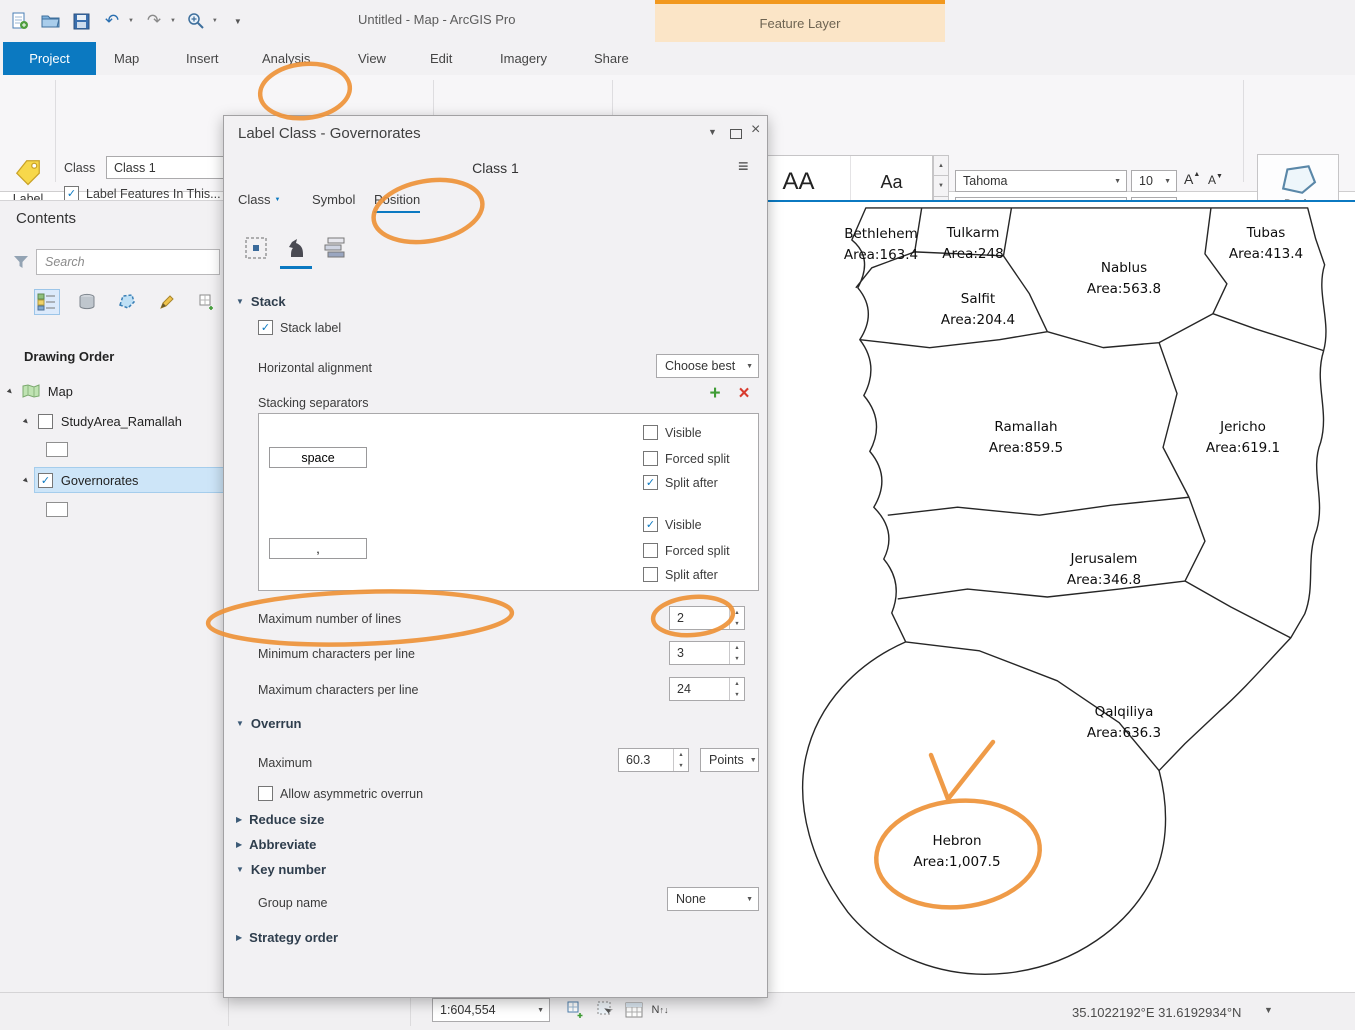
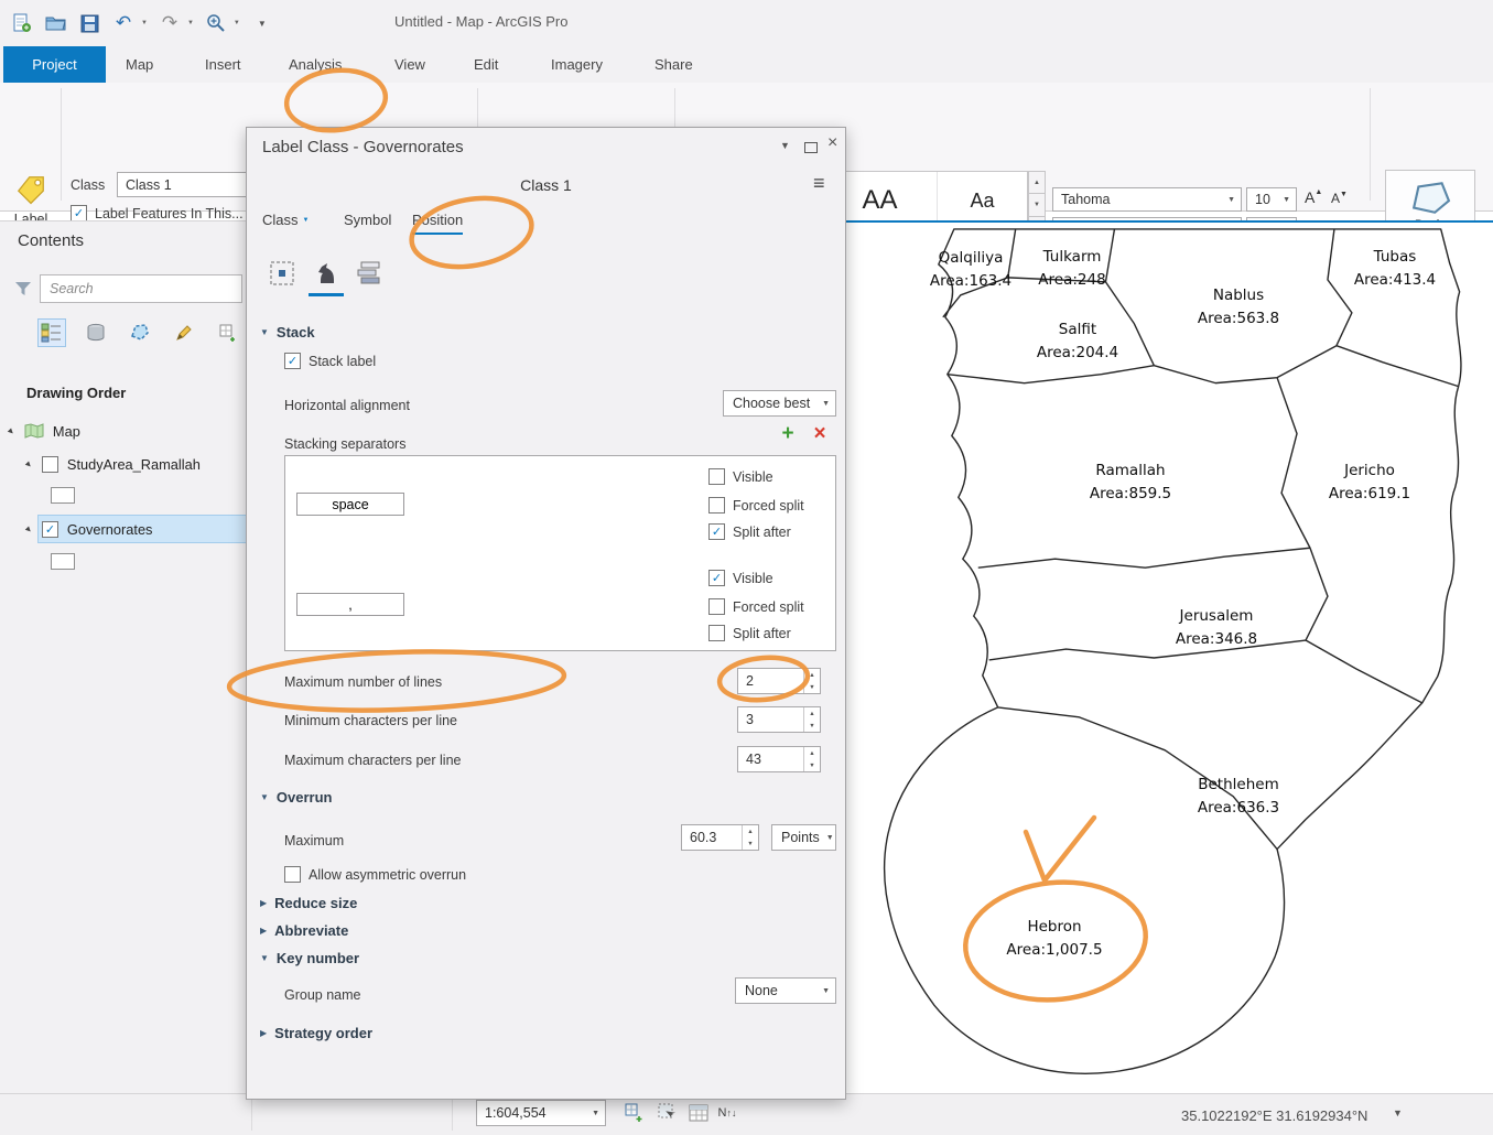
  ↶
  ↷
  ▼
  Untitled - Map - ArcGIS Pro
- Feature Layer
  Project
  Map
  Insert
  Analysis
  View
  Edit
  Imagery
  Share
  Label
  Class
  Class 1
  ✓
  Label Features In This...
  AA
  Aa
  Tahoma
  10
  Contents
  Search
  Drawing Order
  Map
  StudyArea_Ramallah
  ✓
  Governorates
- Bethlehem
+ Qalqiliya
  Area:163.4
  Tulkarm
  Area:248
  Nablus
  Area:563.8
  Tubas
  Area:413.4
  Salfit
  Area:204.4
  Ramallah
  Area:859.5
  Jericho
  Area:619.1
  Jerusalem
  Area:346.8
- Qalqiliya
+ Bethlehem
  Area:636.3
  Hebron
  Area:1,007.5
  1:604,554
  N
  ↑↓
  35.1022192°E 31.6192934°N
  ▼
  Label Class - Governorates
  ▼
  ×
  Class 1
  ≡
  Class
  Symbol
  Psition
  ▼
  Stack
  ✓
  Stack label
  Horizontal alignment
  Choose best
  Stacking separators
  +
  ×
  space
  Visible
  Forced split
  ✓
  Split after
  ,
  ✓
  Visible
  Forced split
  Split after
  Maximum number of lines
  2
  Minimum characters per line
  3
  Maximum characters per line
- 24
+ 43
  ▼
  Overrun
  Maximum
  60.3
  Points
  Allow asymmetric overrun
  ▶
  Reduce size
  ▶
  Abbreviate
  ▼
  Key number
  Group name
  None
  ▶
  Strategy order
